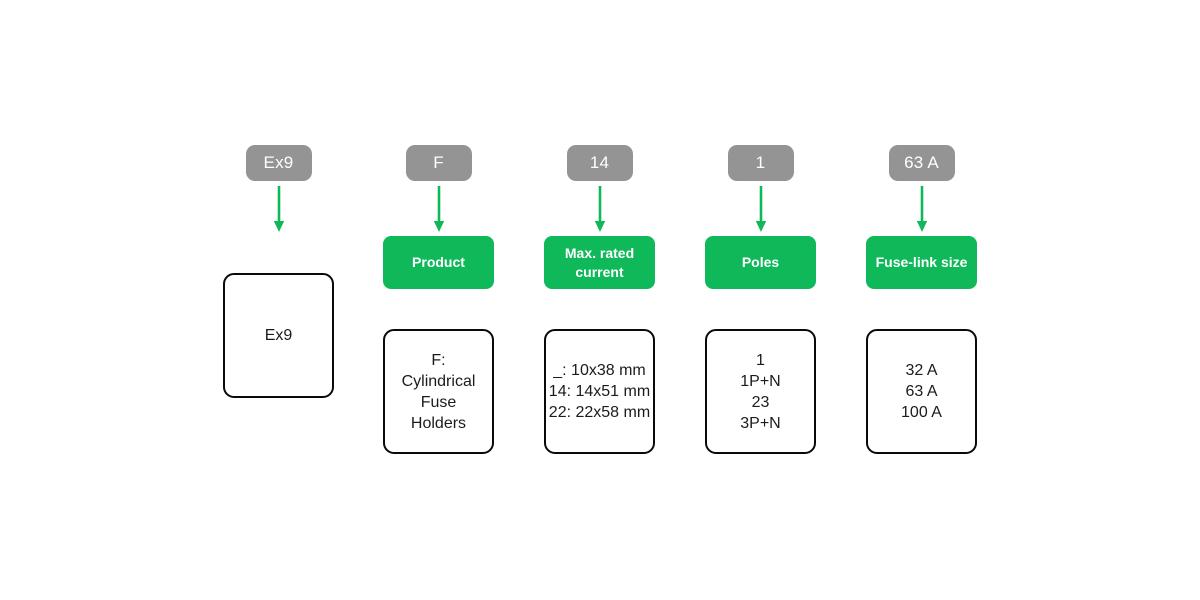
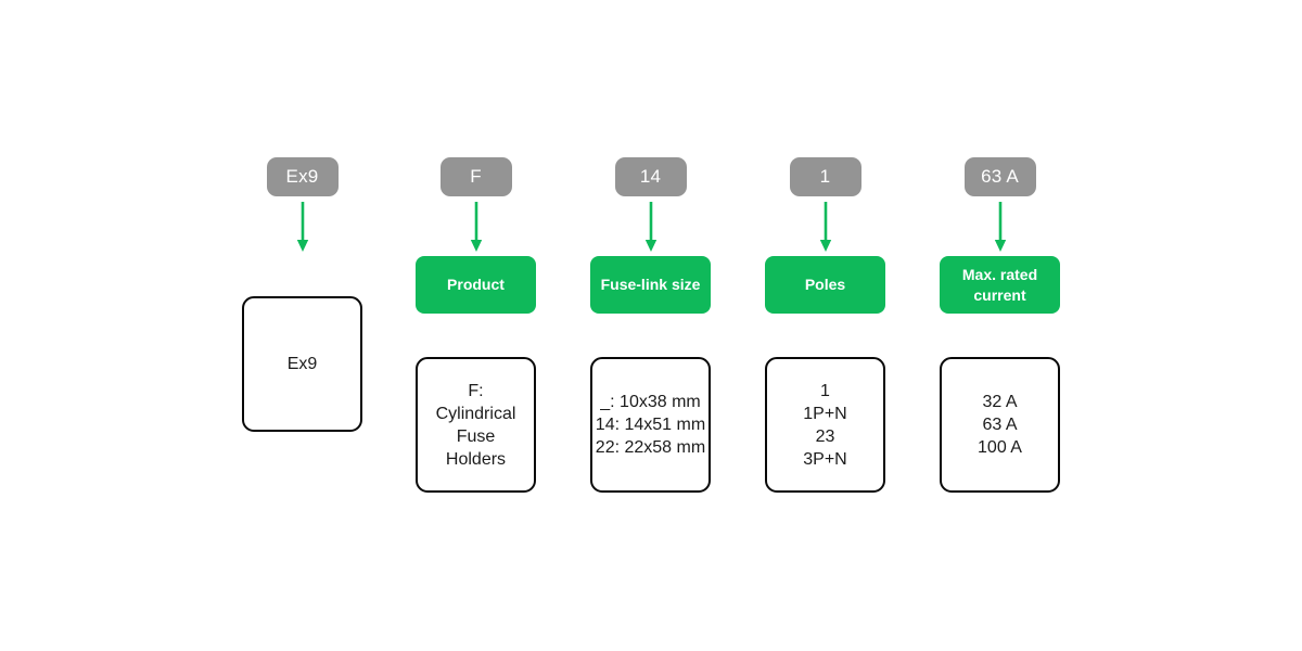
  Ex9
  Ex9
  F
  Product
  F:
  Cylindrical
  Fuse
  Holders
  14
- Max. rated current
+ Fuse-link size
  _: 10x38 mm
  14: 14x51 mm
  22: 22x58 mm
  1
  Poles
  1
  1P+N
  23
  3P+N
  63 A
- Fuse-link size
+ Max. rated current
  32 A
  63 A
  100 A
